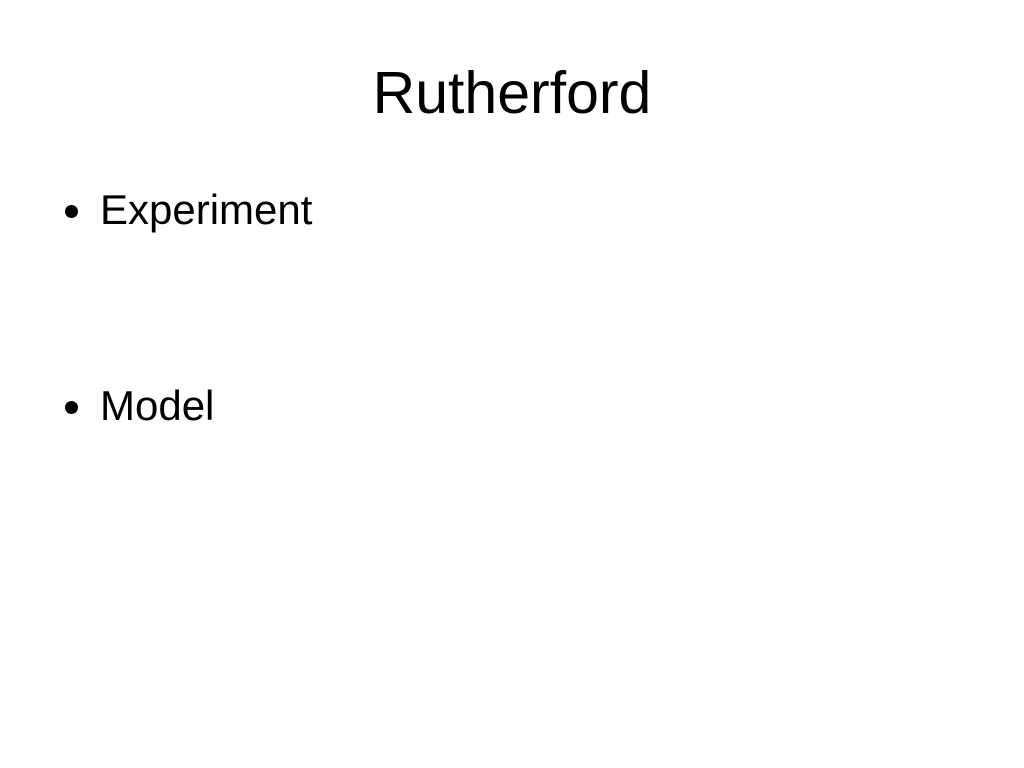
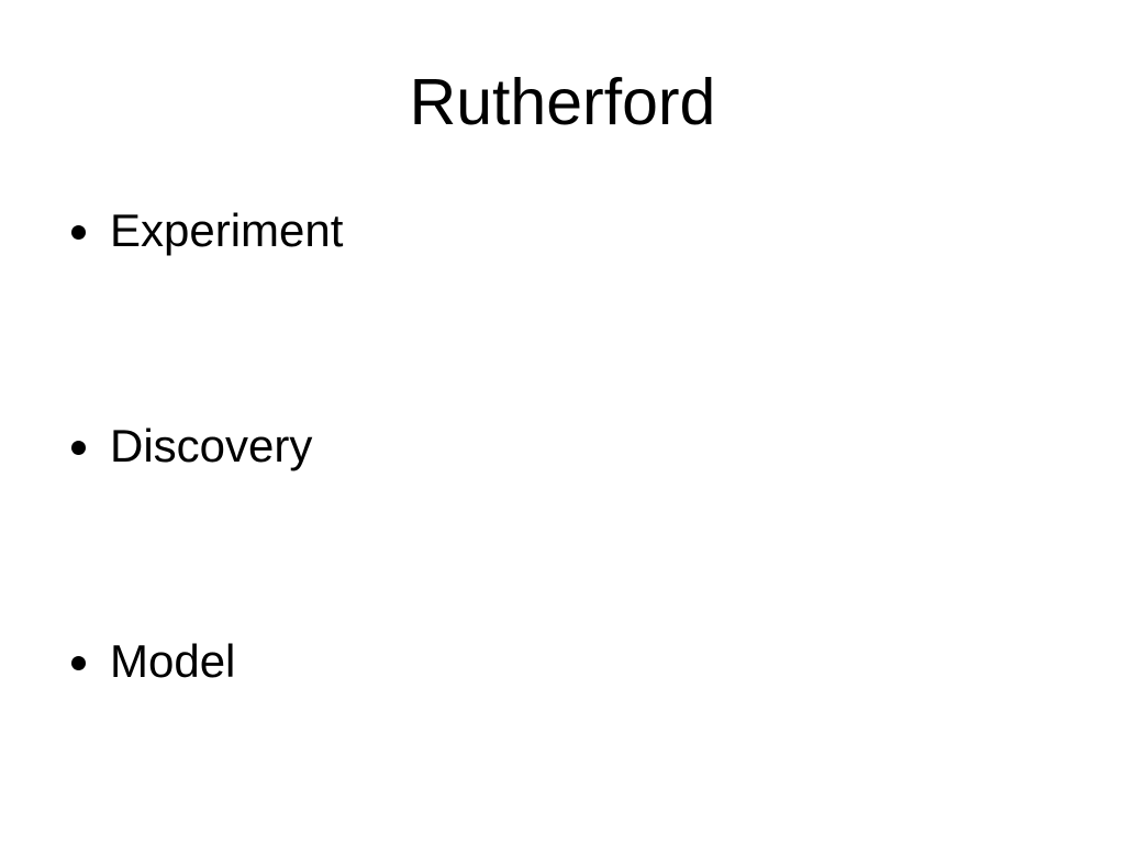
  Rutherford
  Experiment
+ Discovery
  Model
